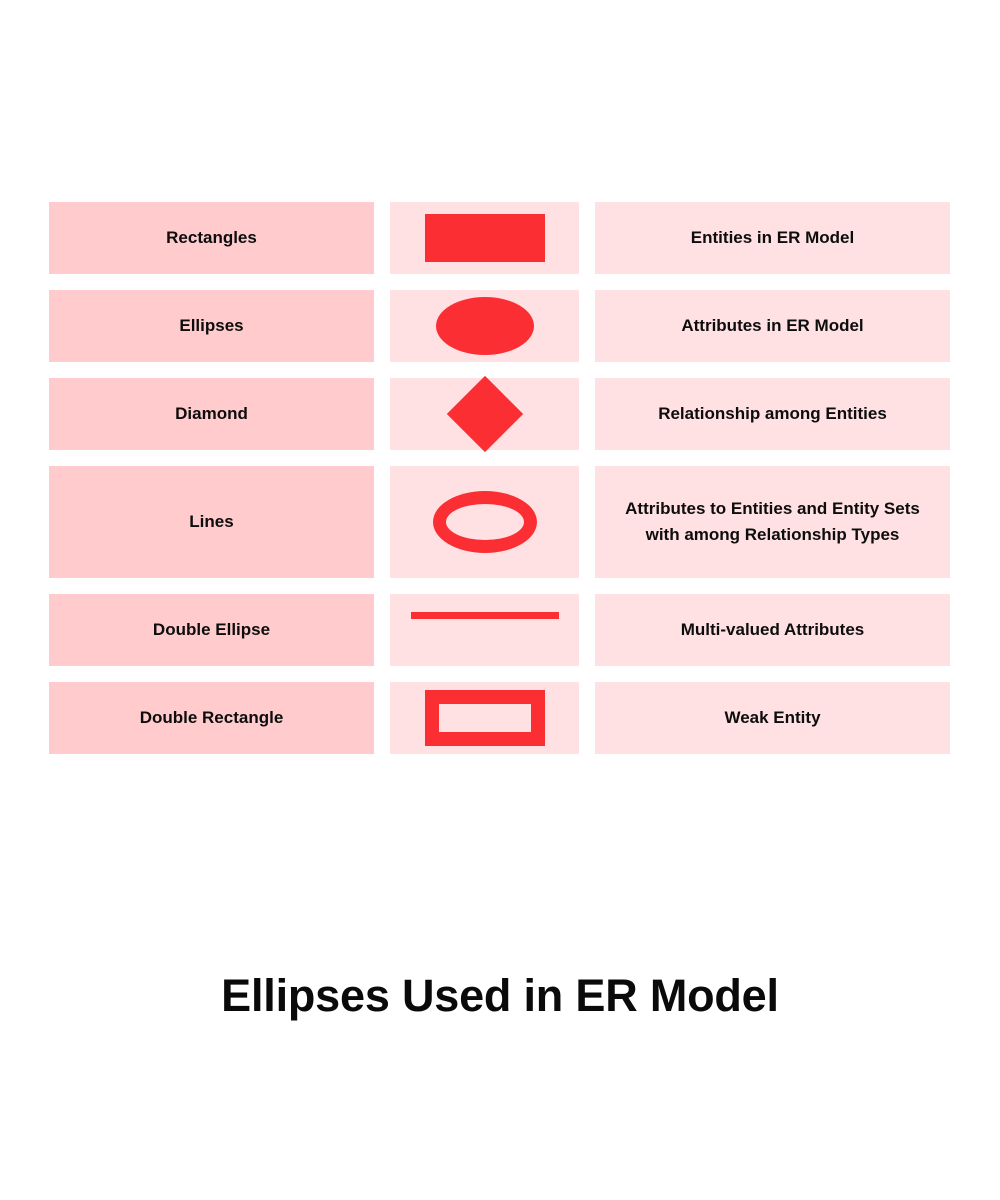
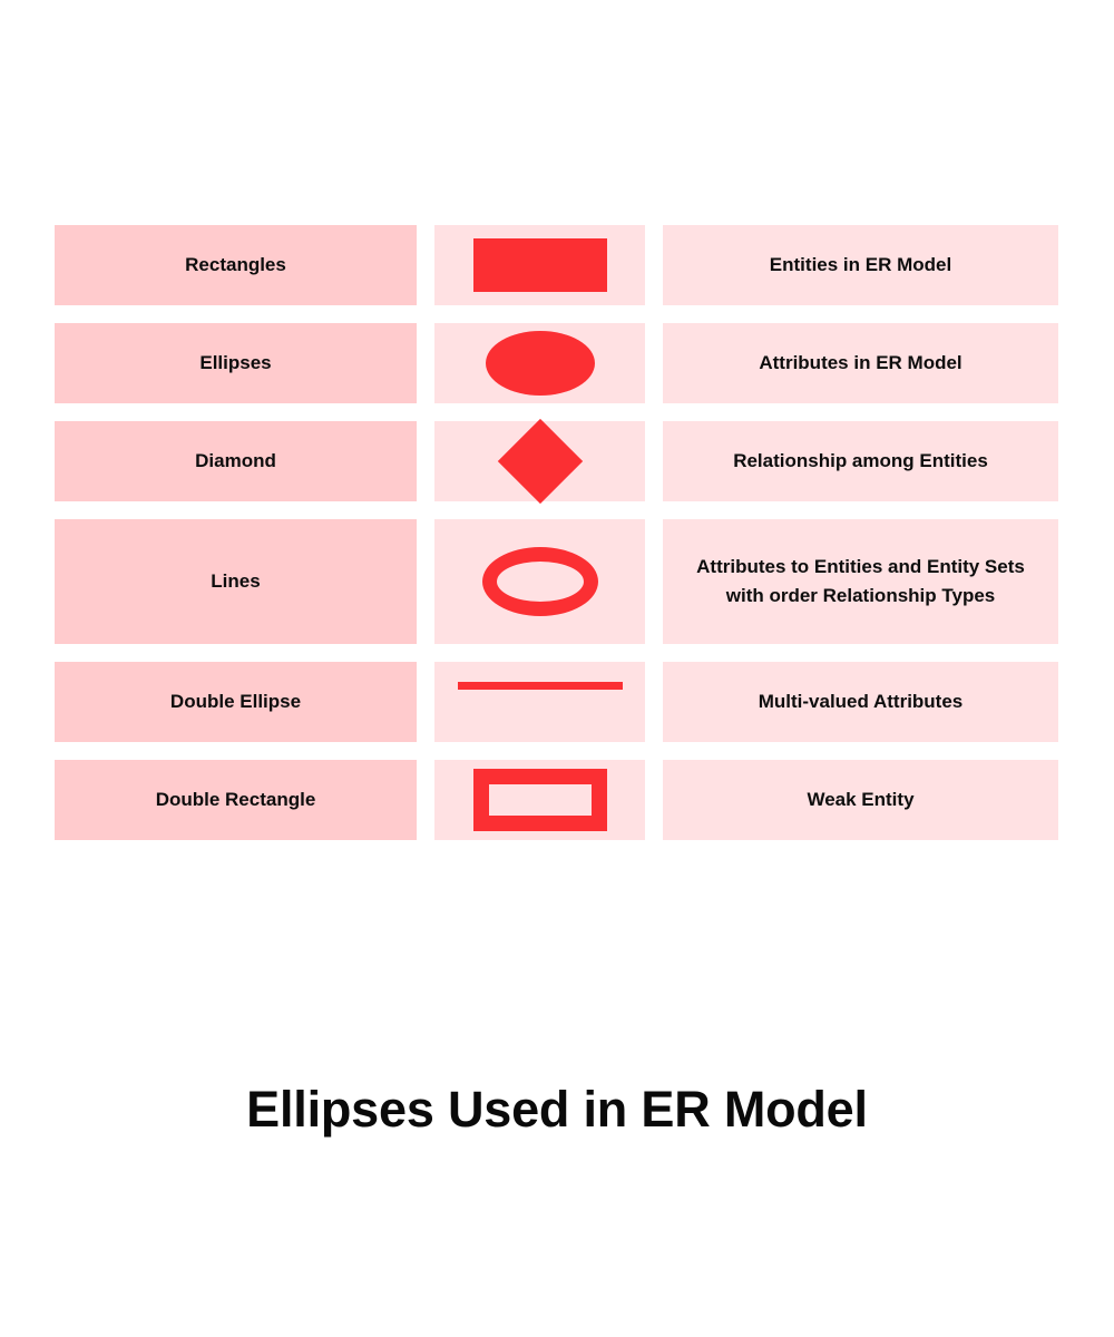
  Rectangles
  Entities in ER Model
  Ellipses
  Attributes in ER Model
  Diamond
  Relationship among Entities
  Lines
- Attributes to Entities and Entity Sets with among Relationship Types
+ Attributes to Entities and Entity Sets with order Relationship Types
  Double Ellipse
  Multi-valued Attributes
  Double Rectangle
  Weak Entity
  Ellipses Used in ER Model
